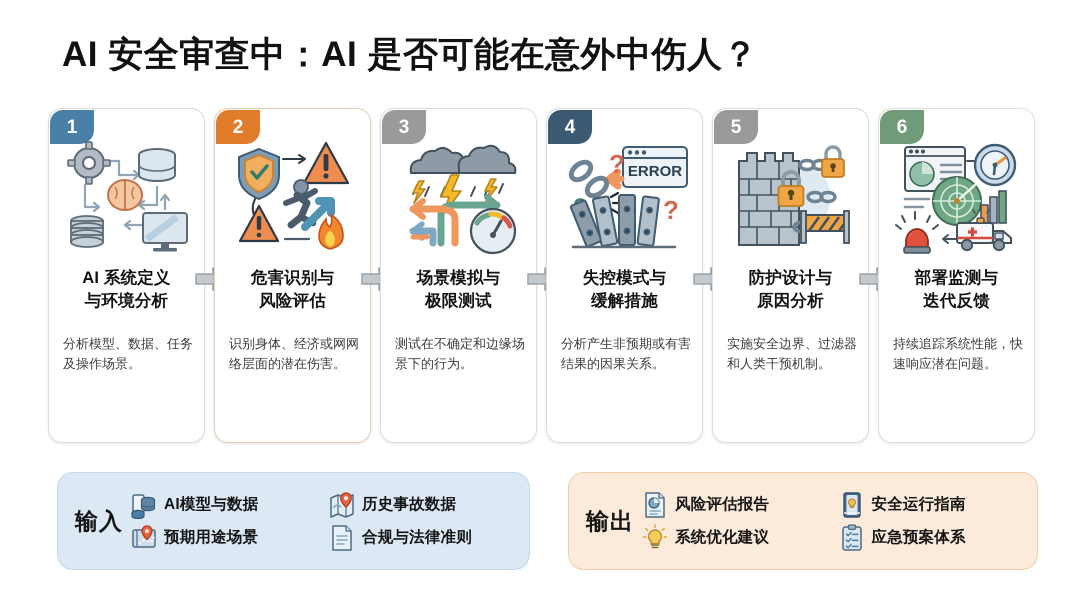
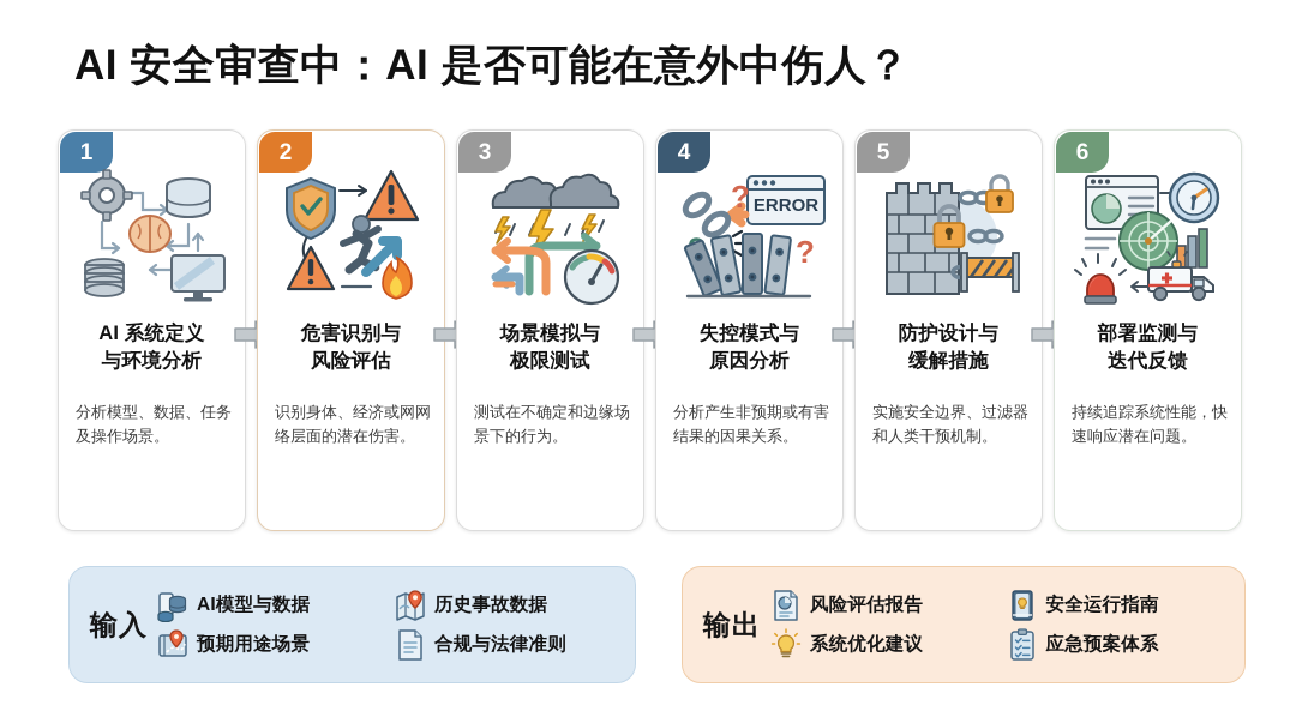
  AI 安全审查中：AI 是否可能在意外中伤人？
  1
  AI 系统定义
  与环境分析
  分析模型、数据、任务及操作场景。
  2
  危害识别与
  风险评估
  识别身体、经济或网网络层面的潜在伤害。
  3
  场景模拟与
  极限测试
  测试在不确定和边缘场景下的行为。
  4
  ERROR
  ?
  ?
  失控模式与
- 缓解措施
+ 原因分析
  分析产生非预期或有害结果的因果关系。
  5
  防护设计与
- 原因分析
+ 缓解措施
  实施安全边界、过滤器和人类干预机制。
  6
  部署监测与
  迭代反馈
  持续追踪系统性能，快速响应潜在问题。
  输入
  AI模型与数据
  历史事故数据
  预期用途场景
  合规与法律准则
  输出
  风险评估报告
  安全运行指南
  系统优化建议
  应急预案体系
